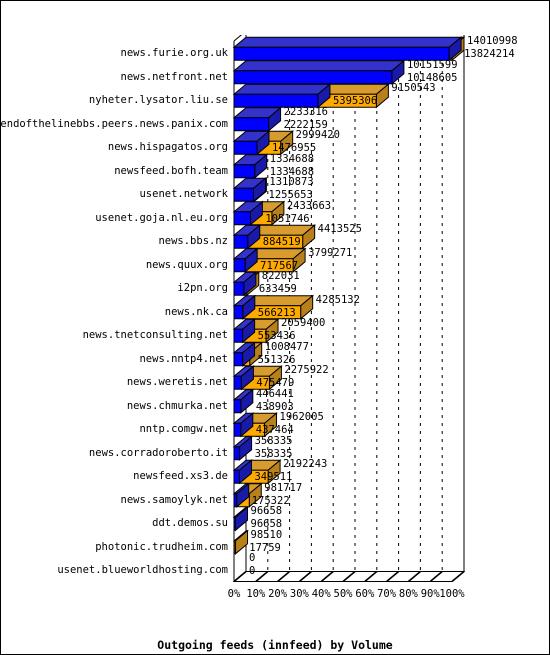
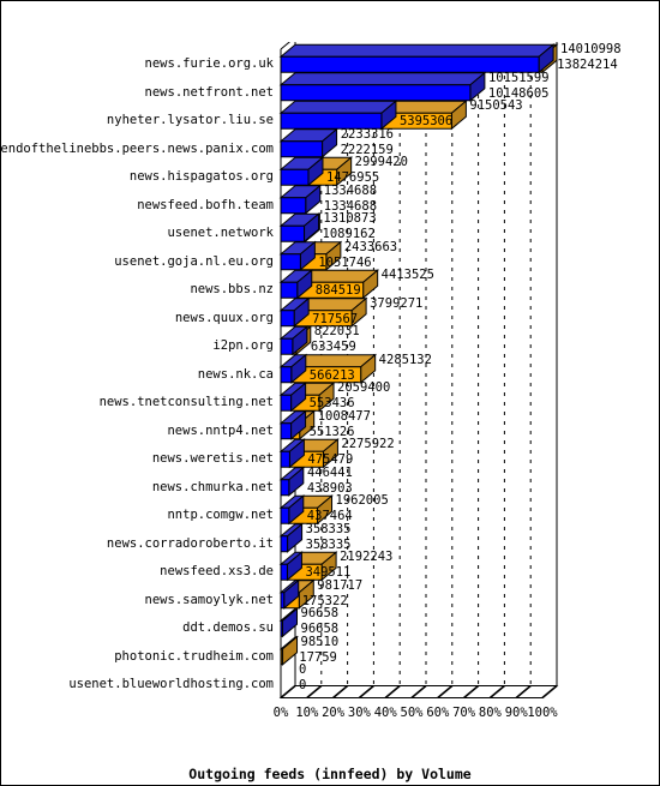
  news.furie.org.uk
  news.netfront.net
  nyheter.lysator.liu.se
  endofthelinebbs.peers.news.panix.com
  news.hispagatos.org
  newsfeed.bofh.team
  usenet.network
  usenet.goja.nl.eu.org
  news.bbs.nz
  news.quux.org
  i2pn.org
  news.nk.ca
  news.tnetconsulting.net
  news.nntp4.net
  news.weretis.net
  news.chmurka.net
  nntp.comgw.net
  news.corradoroberto.it
  newsfeed.xs3.de
  news.samoylyk.net
  ddt.demos.su
  photonic.trudheim.com
  usenet.blueworldhosting.com
  14010998
  13824214
  10151599
  10148605
  9150543
  5395306
  2233316
  2222159
  2999420
  1476955
  1334688
  1334688
  1310873
- 1255653
+ 1089162
  2433663
  1051746
  4413525
  884519
  3799271
  717567
  822031
  633459
  4285132
  566213
  2059400
  553436
  1008477
  551326
  2275922
  475479
  446441
  438903
  1962005
  437464
  358335
  358335
  2192243
  349511
  981717
  175322
  96658
  96658
  98510
  17759
  0
  0
  0%
  10%
  20%
  30%
  40%
  50%
  60%
  70%
  80%
  90%
  100%
  Outgoing feeds (innfeed) by Volume
